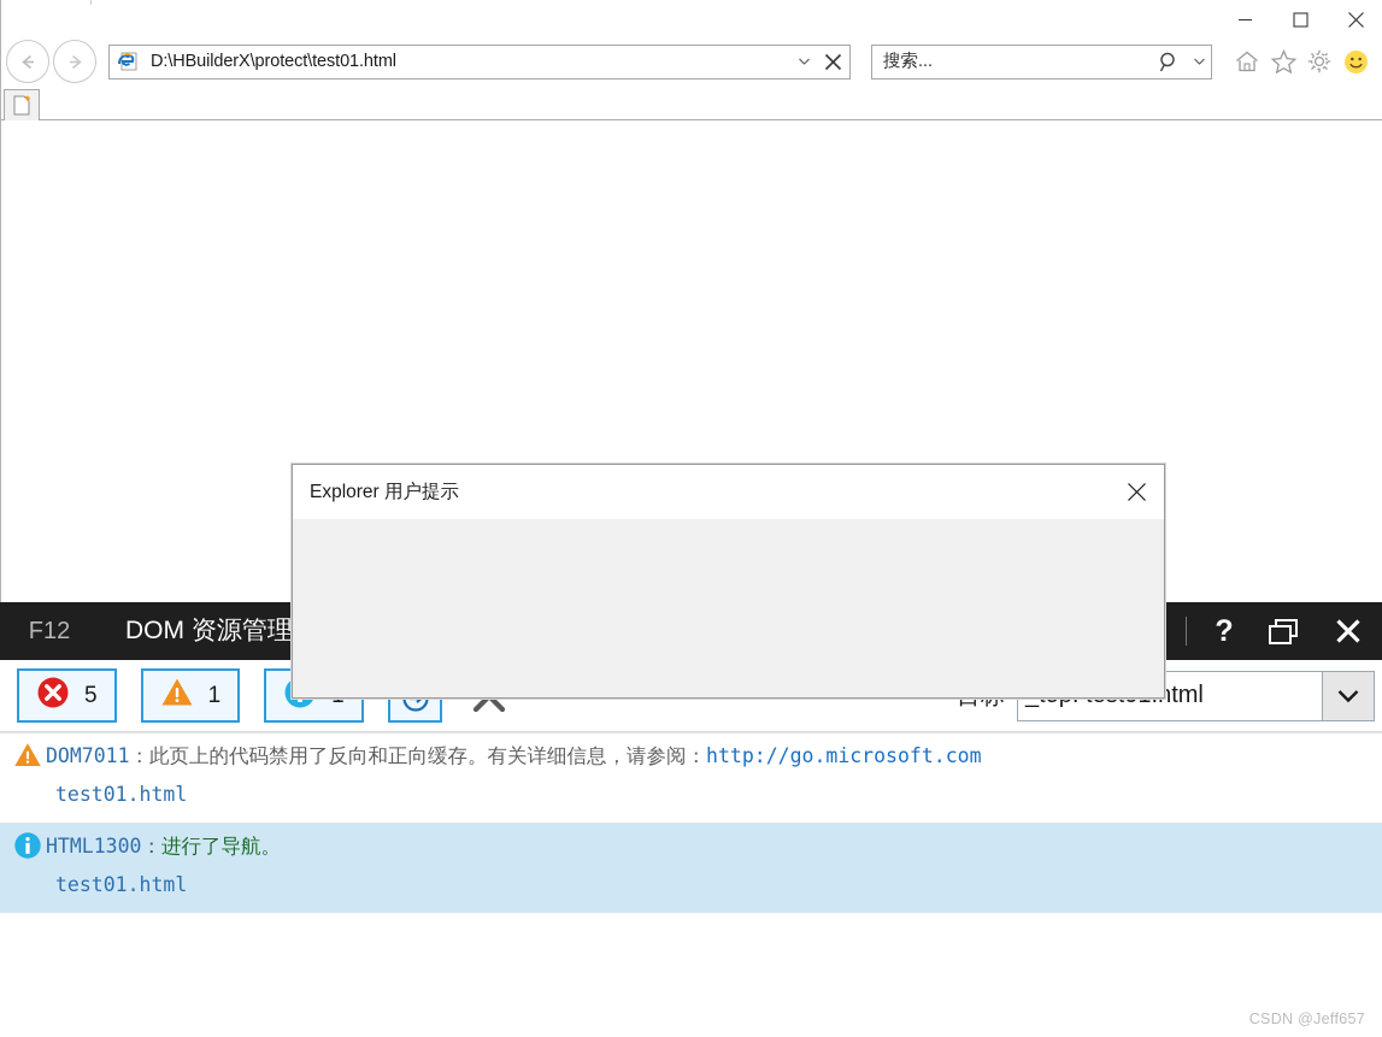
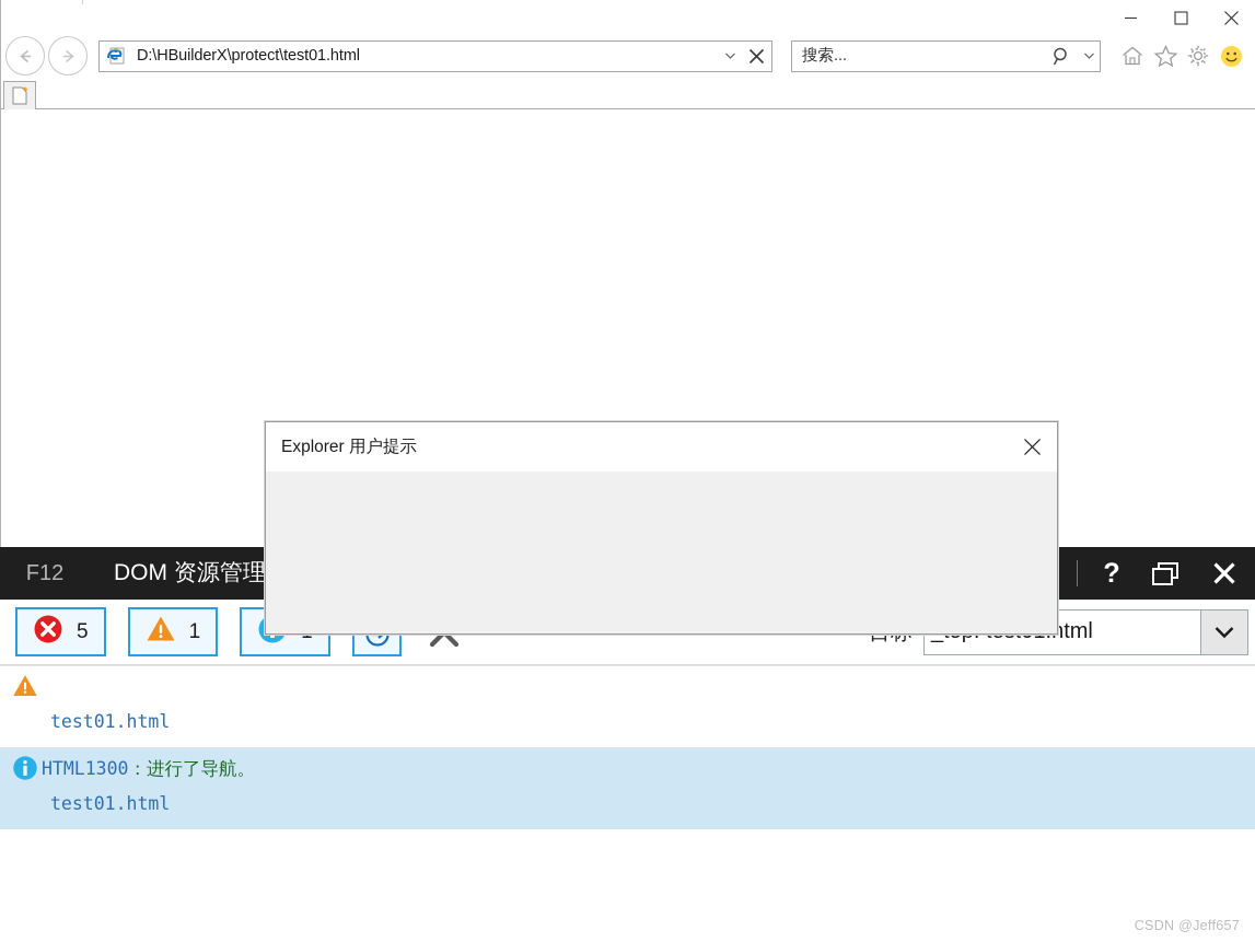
  D:\HBuilderX\protect\test01.html
  搜索...
  Explorer 用户提示
  F12
  DOM 资源管理
  ?
  5
  1
- DOM7011：此页上的代码禁用了反向和正向缓存。有关详细信息，请参阅：http://go.microsoft.com
  test01.html
  HTML1300：进行了导航。
  test01.html
  CSDN @Jeff657
